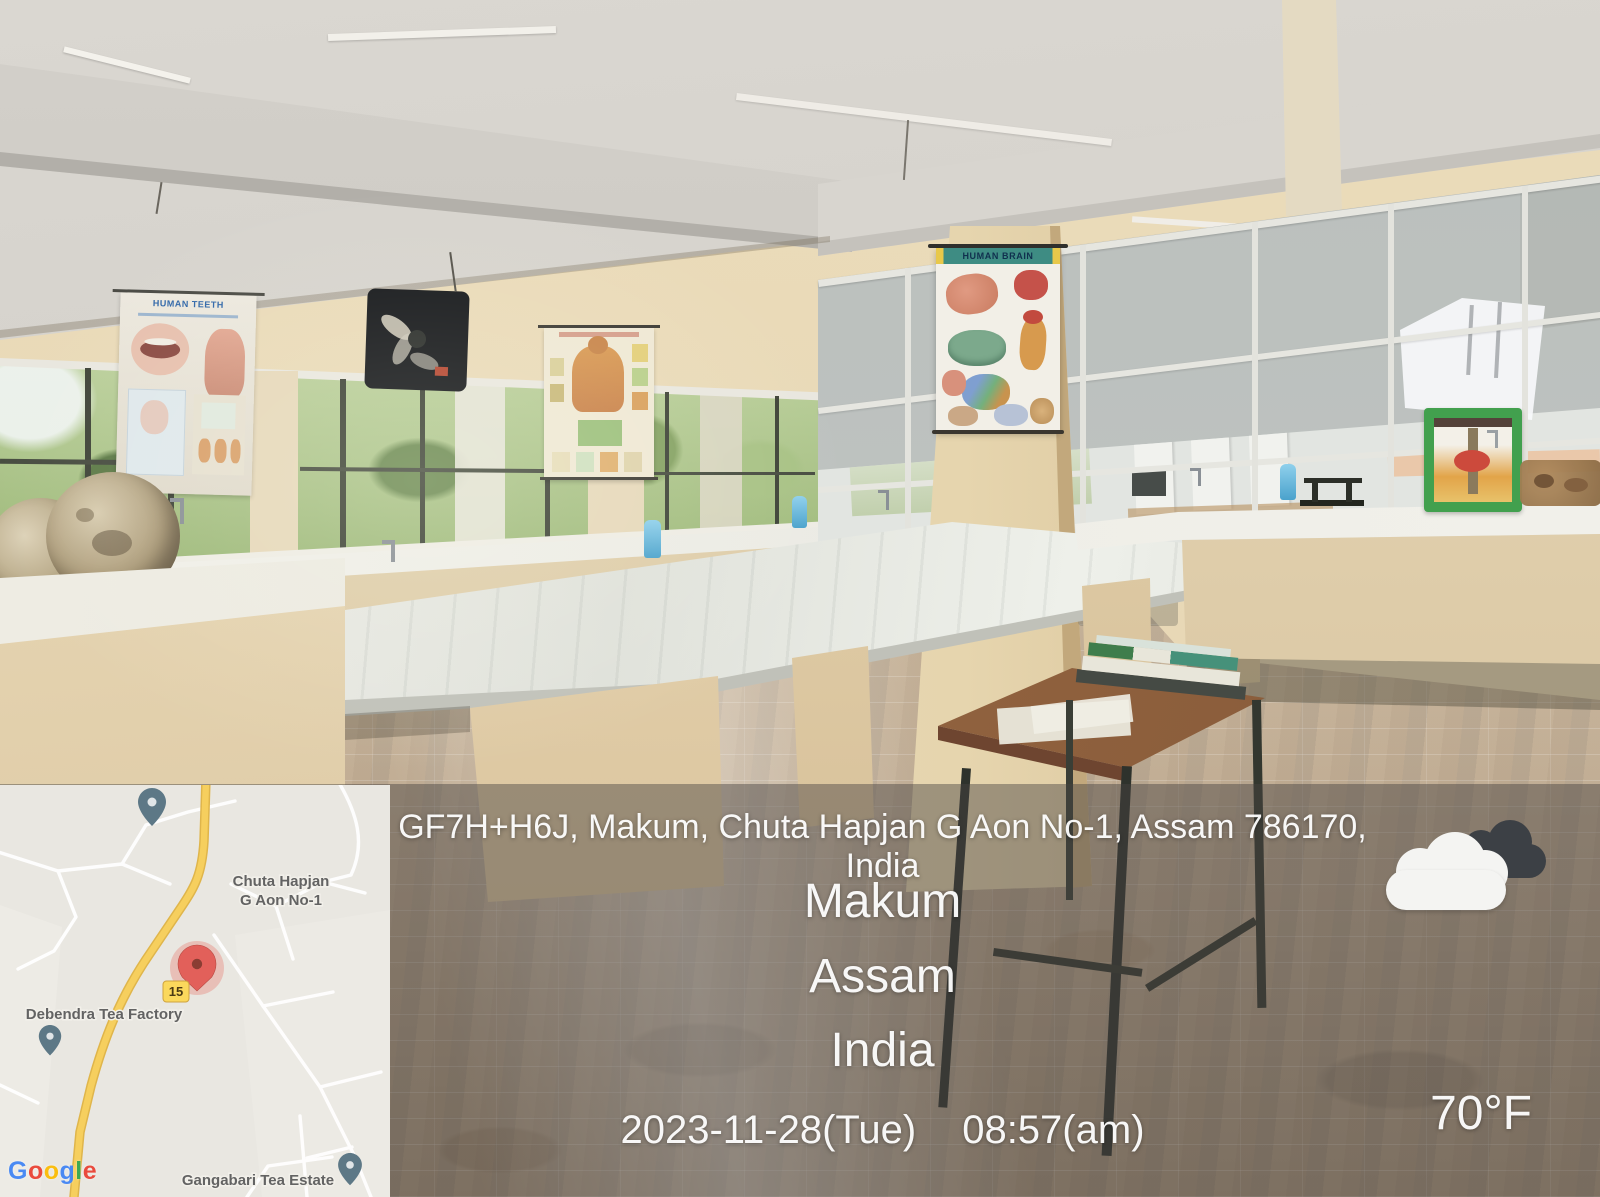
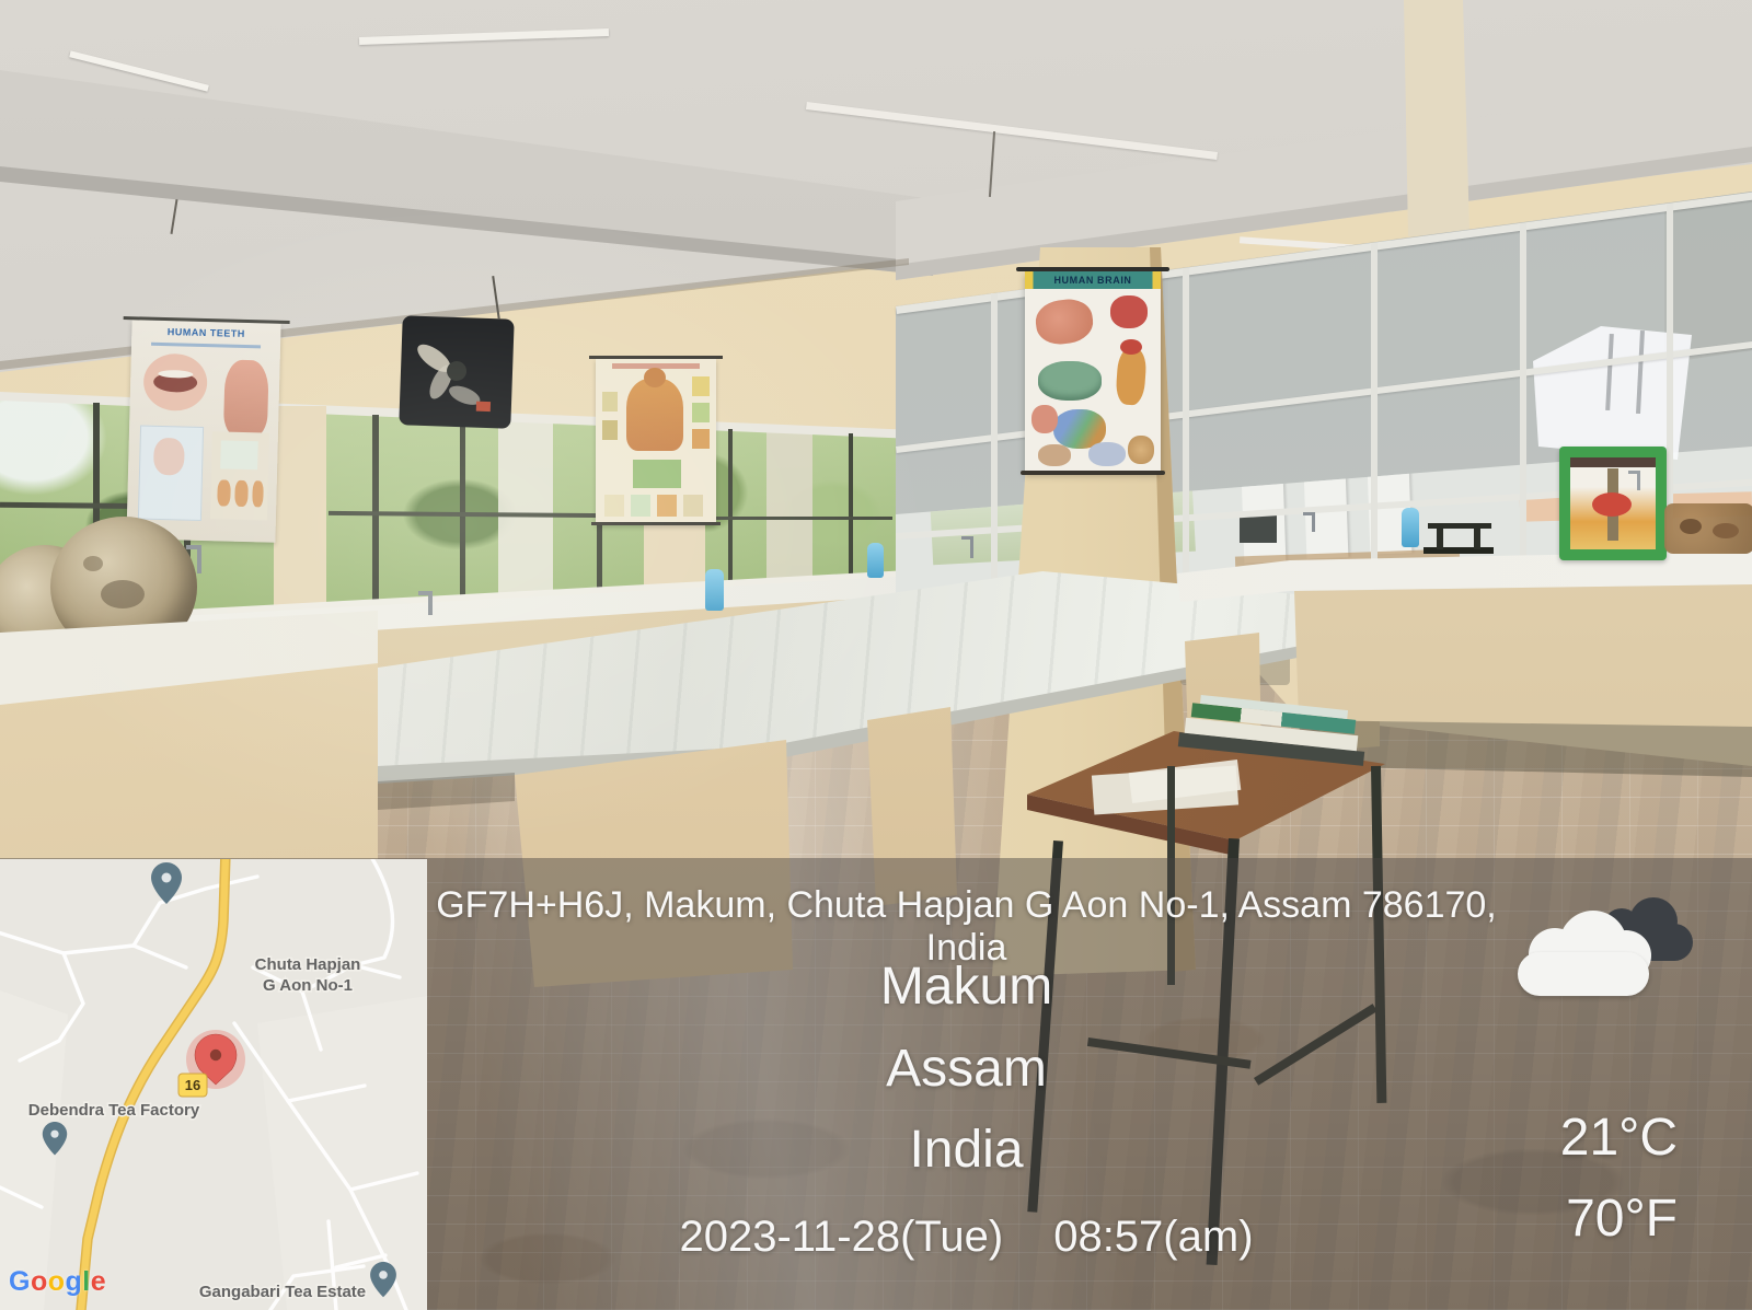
- 15
+ 16
  Chuta Hapjan
  G Aon No-1
  Debendra Tea Factory
  Gangabari Tea Estate
  Google
  GF7H+H6J, Makum, Chuta Hapjan G Aon No-1, Assam 786170, India
  Makum
  Assam
  India
  2023-11-28(Tue)
  08:57(am)
+ 21°C
  70°F
